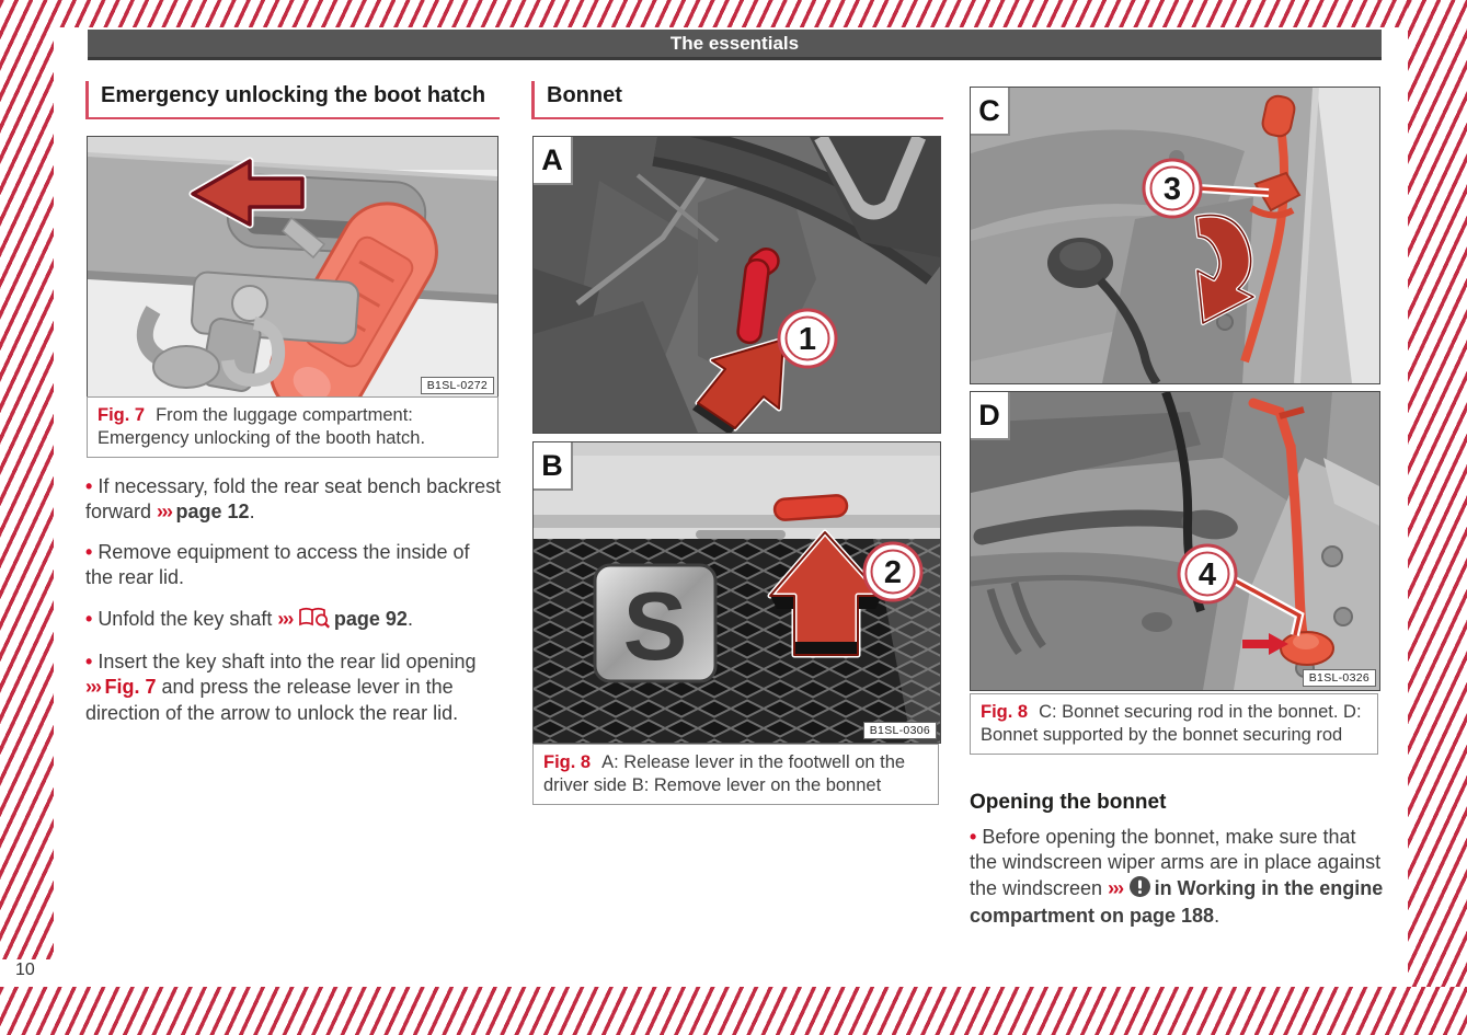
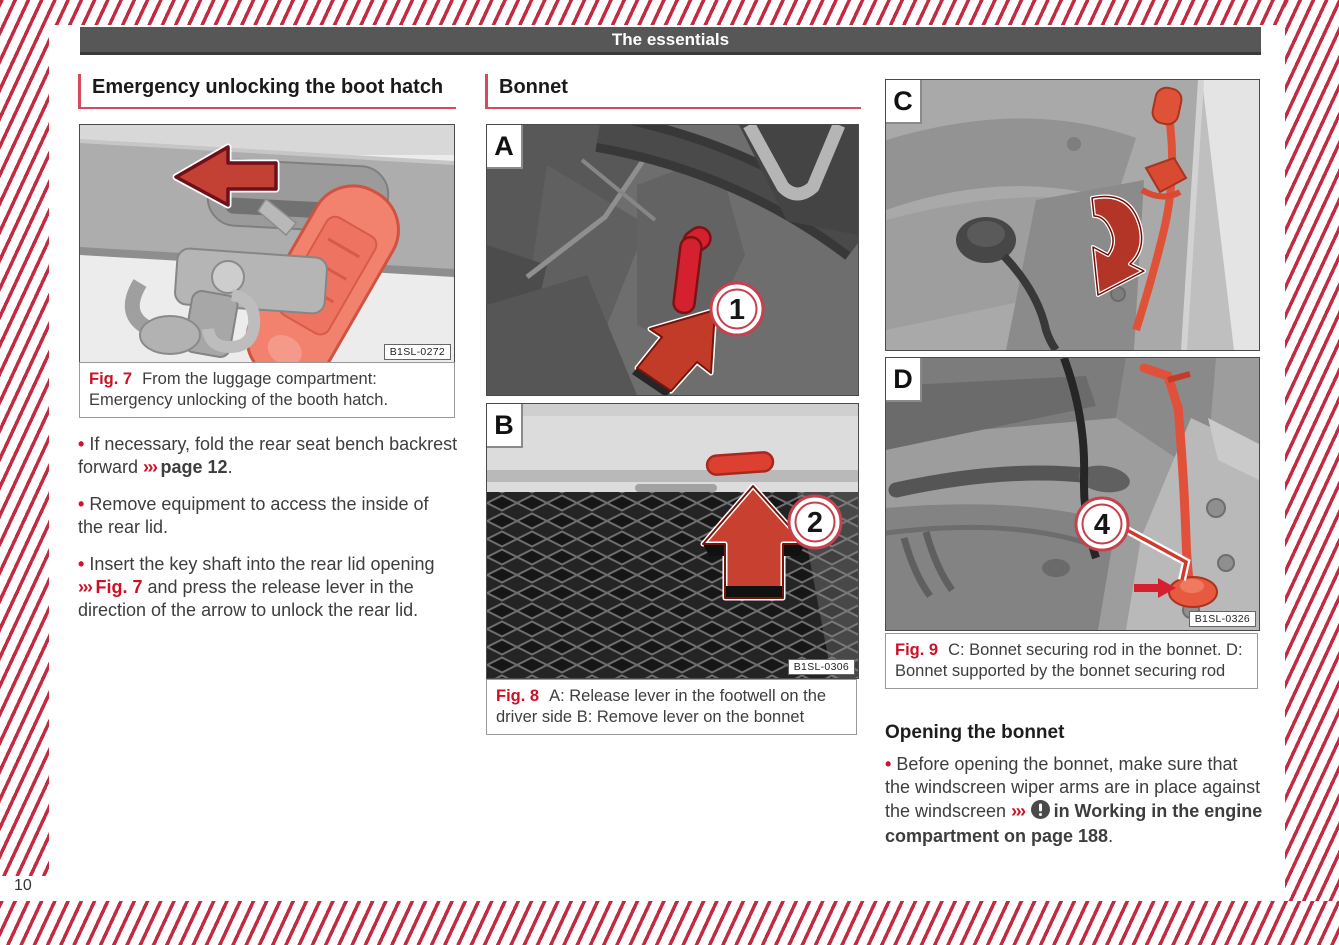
  The essentials
  Emergency unlocking the boot hatch
  B1SL-0272
  Fig. 7 From the luggage compartment: Emergency unlocking of the booth hatch.
  If necessary, fold the rear seat bench backrest forward ››› page 12.
  Remove equipment to access the inside of the rear lid.
- Unfold the key shaft ››› page 92.
  Insert the key shaft into the rear lid opening ››› Fig. 7 and press the release lever in the direction of the arrow to unlock the rear lid.
  Bonnet
  1
  A
- S
  2
  B
  B1SL-0306
  Fig. 8 A: Release lever in the footwell on the driver side B: Remove lever on the bonnet
- 3
  C
  4
  D
  B1SL-0326
- Fig. 8 C: Bonnet securing rod in the bonnet. D: Bonnet supported by the bonnet securing rod
+ Fig. 9 C: Bonnet securing rod in the bonnet. D: Bonnet supported by the bonnet securing rod
  Opening the bonnet
  Before opening the bonnet, make sure that the windscreen wiper arms are in place against the windscreen ››› in Working in the engine compartment on page 188.
  10
